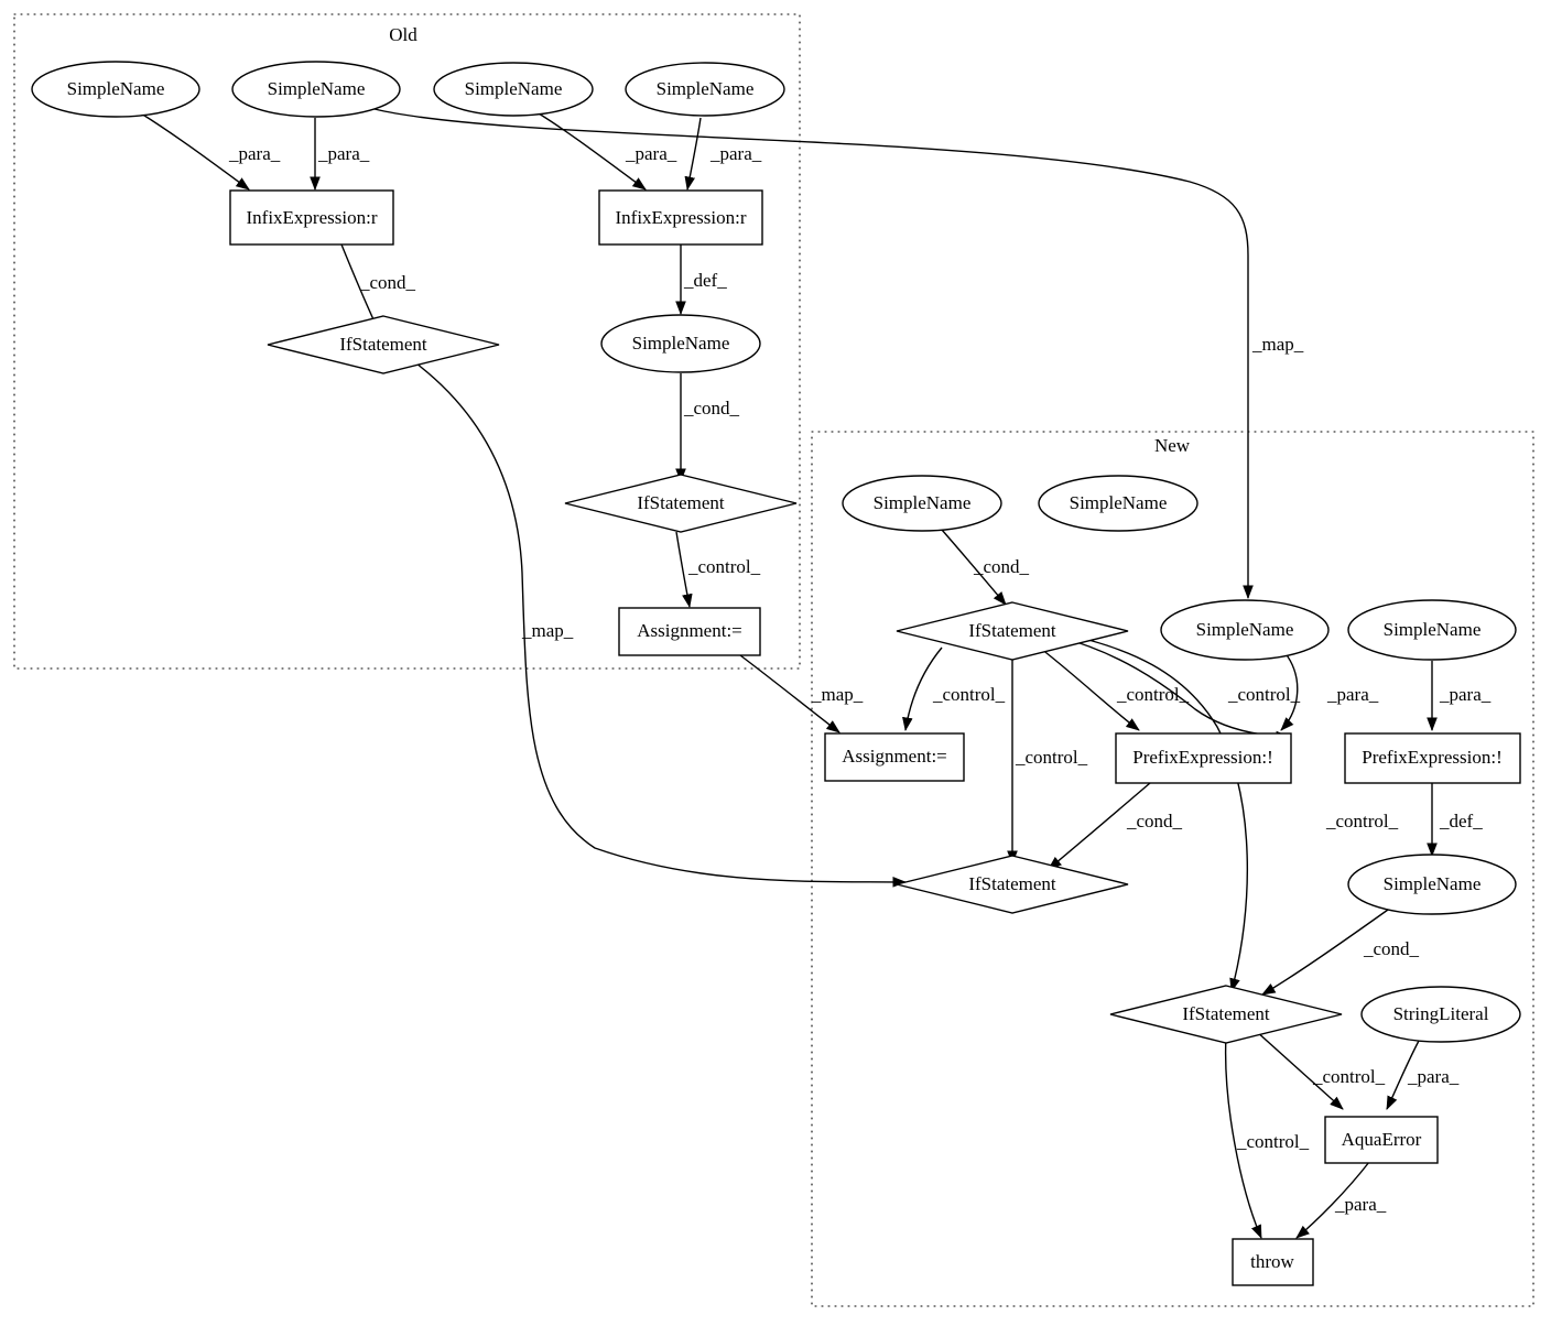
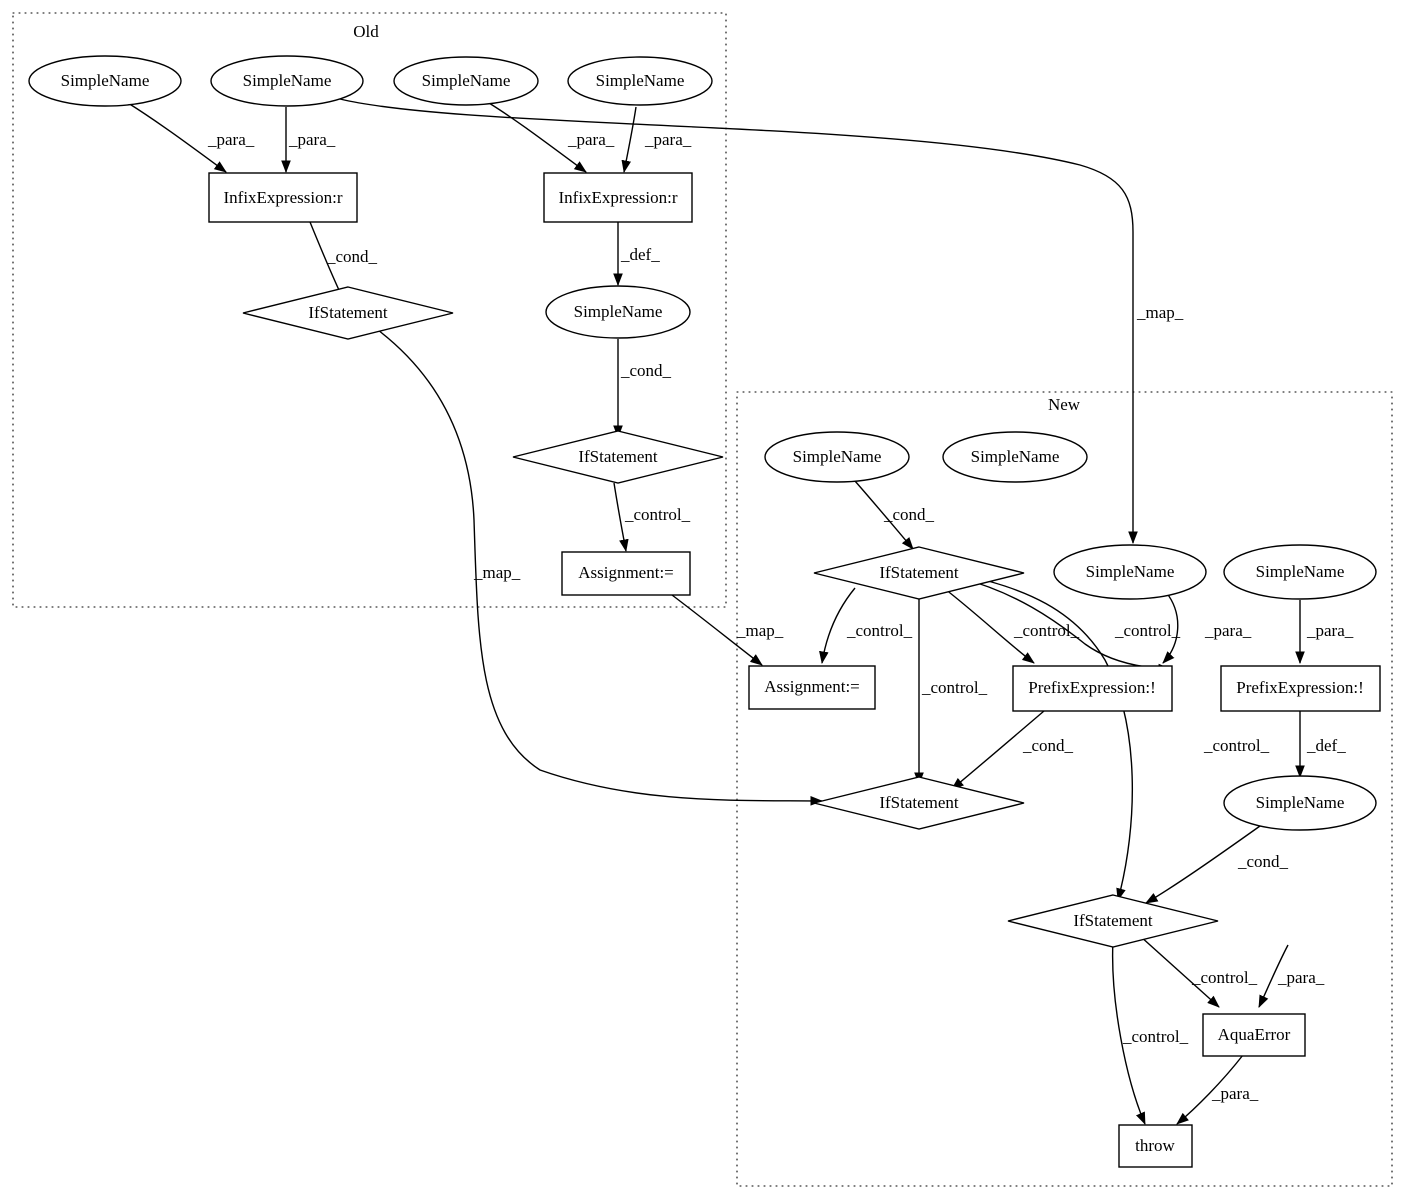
  Old
  New
  _para_
  _para_
  _para_
  _para_
  _cond_
  _def_
  _cond_
  _control_
  _map_
  _map_
  _map_
  _cond_
  _control_
  _control_
  _contro_
  _control_
  _control_
  _para_
  _para_
  _cond_
  _def_
  _cond_
  _control_
  _control_
  _para_
  _para_
  SimpleName
  SimpleName
  SimpleName
  SimpleName
  InfixExpression:r
  InfixExpression:r
  IfStatement
  SimpleName
  IfStatement
  Assignment:=
  SimpleName
  SimpleName
  IfStatement
  SimpleName
  SimpleName
  Assignment:=
  PrefixExpression:!
  PrefixExpression:!
  IfStatement
  SimpleName
  IfStatement
- StringLiteral
  AquaError
  throw
